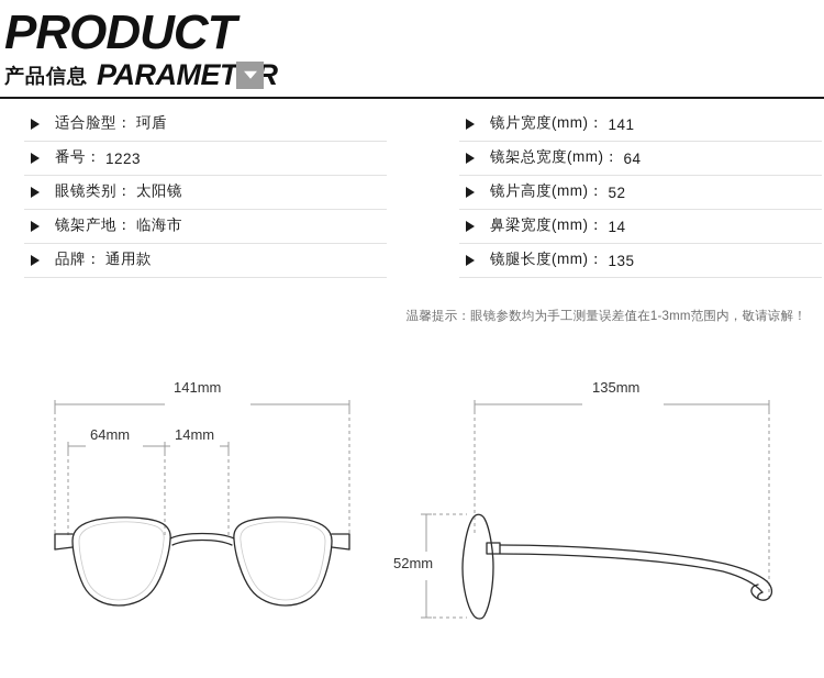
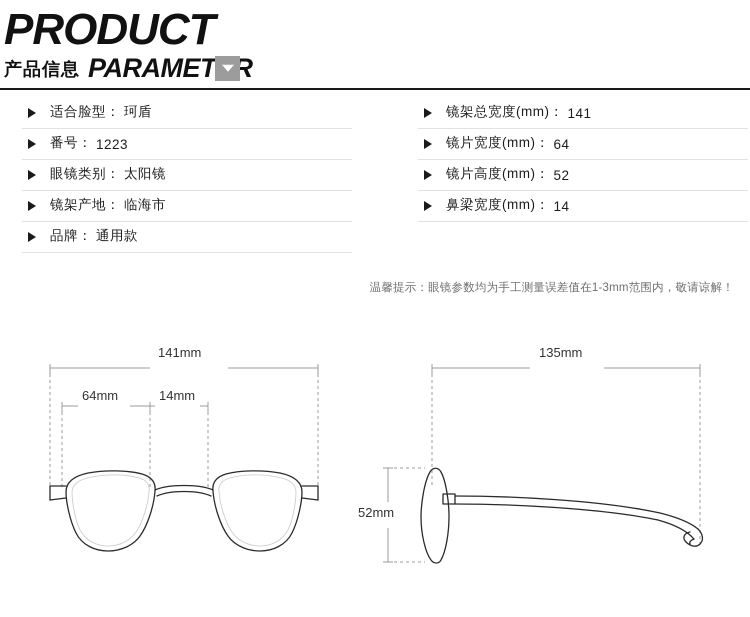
  PRODUCT
  产品信息
  PARAMETR
  适合脸型：
  珂盾
  番号：
  1223
  眼镜类别：
  太阳镜
  镜架产地：
  临海市
  品牌：
  通用款
- 镜片宽度(mm)：
+ 镜架总宽度(mm)：
  141
- 镜架总宽度(mm)：
+ 镜片宽度(mm)：
  64
  镜片高度(mm)：
  52
  鼻梁宽度(mm)：
  14
- 镜腿长度(mm)：
- 135
  温馨提示：眼镜参数均为手工测量误差值在1-3mm范围内，敬请谅解！
  141mm
  64mm
  14mm
  135mm
  52mm
